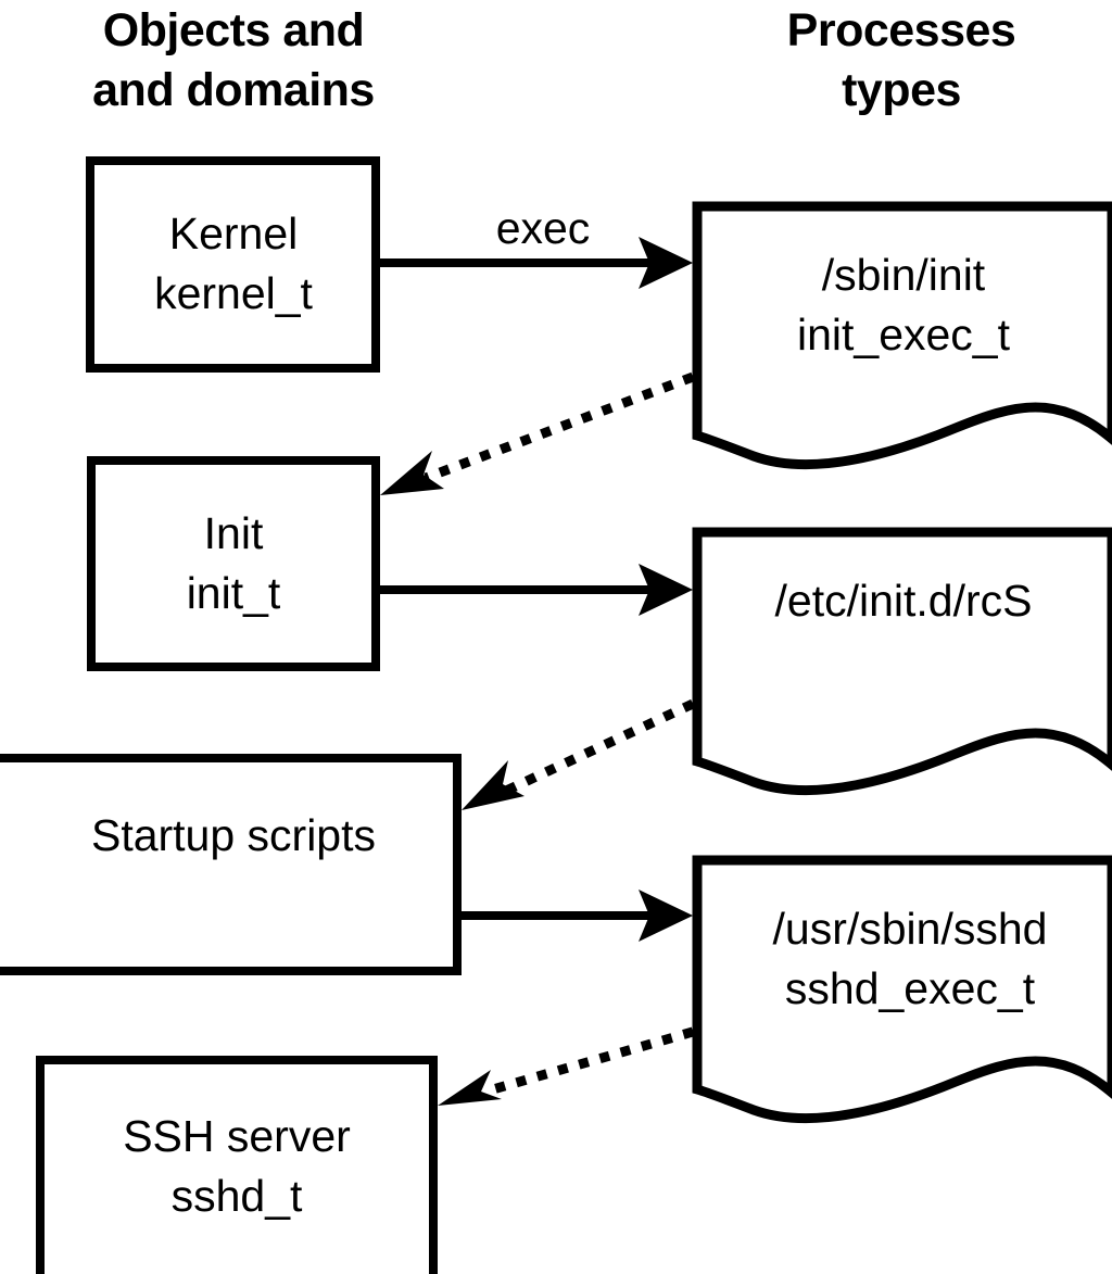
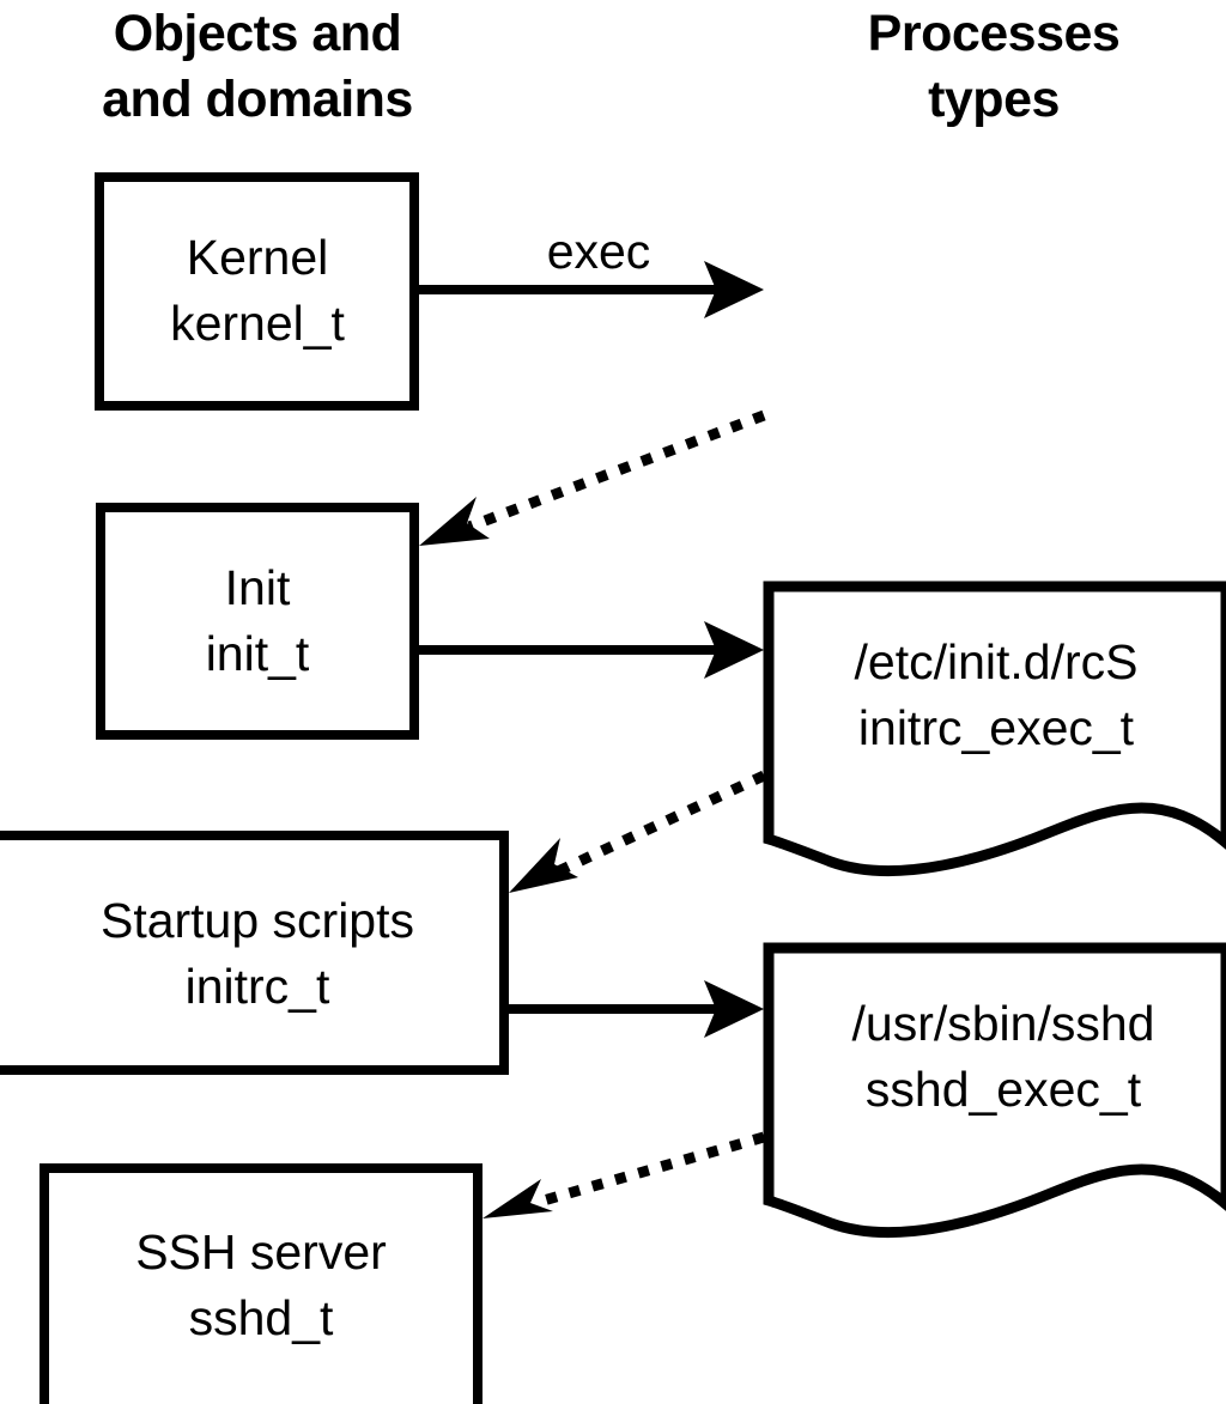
  Objects and
  and domains
  Processes
  types
  exec
  Kernel
  kernel_t
  Init
  init_t
  Startup scripts
+ initrc_t
  SSH server
  sshd_t
- /sbin/init
- init_exec_t
  /etc/init.d/rcS
+ initrc_exec_t
  /usr/sbin/sshd
  sshd_exec_t
